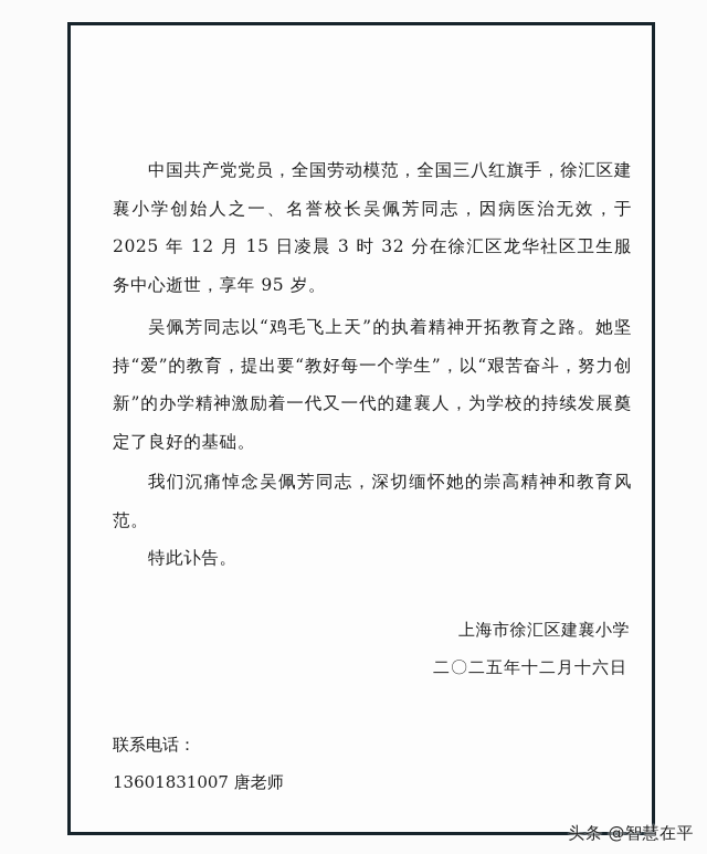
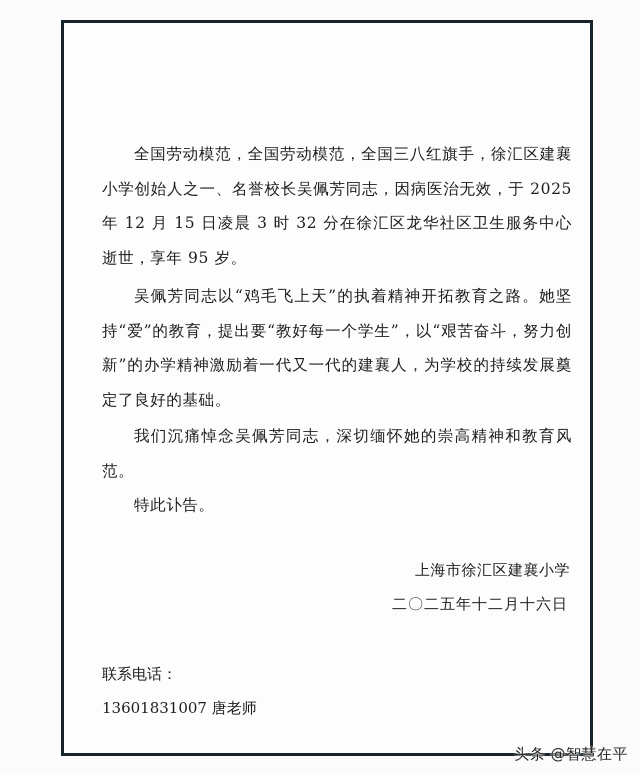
- 中国共产党党员，全国劳动模范，全国三八红旗手，徐汇区建襄小学创始人之一、名誉校长吴佩芳同志，因病医治无效，于 2025 年 12 月 15 日凌晨 3 时 32 分在徐汇区龙华社区卫生服务中心逝世，享年 95 岁。
+ 全国劳动模范，全国劳动模范，全国三八红旗手，徐汇区建襄小学创始人之一、名誉校长吴佩芳同志，因病医治无效，于 2025 年 12 月 15 日凌晨 3 时 32 分在徐汇区龙华社区卫生服务中心逝世，享年 95 岁。
  吴佩芳同志以“鸡毛飞上天”的执着精神开拓教育之路。她坚持“爱”的教育，提出要“教好每一个学生”，以“艰苦奋斗，努力创新”的办学精神激励着一代又一代的建襄人，为学校的持续发展奠定了良好的基础。
  我们沉痛悼念吴佩芳同志，深切缅怀她的崇高精神和教育风范。
  特此讣告。
  上海市徐汇区建襄小学
  二〇二五年十二月十六日
  联系电话：
  13601831007 唐老师
  头条 @智慧在平
